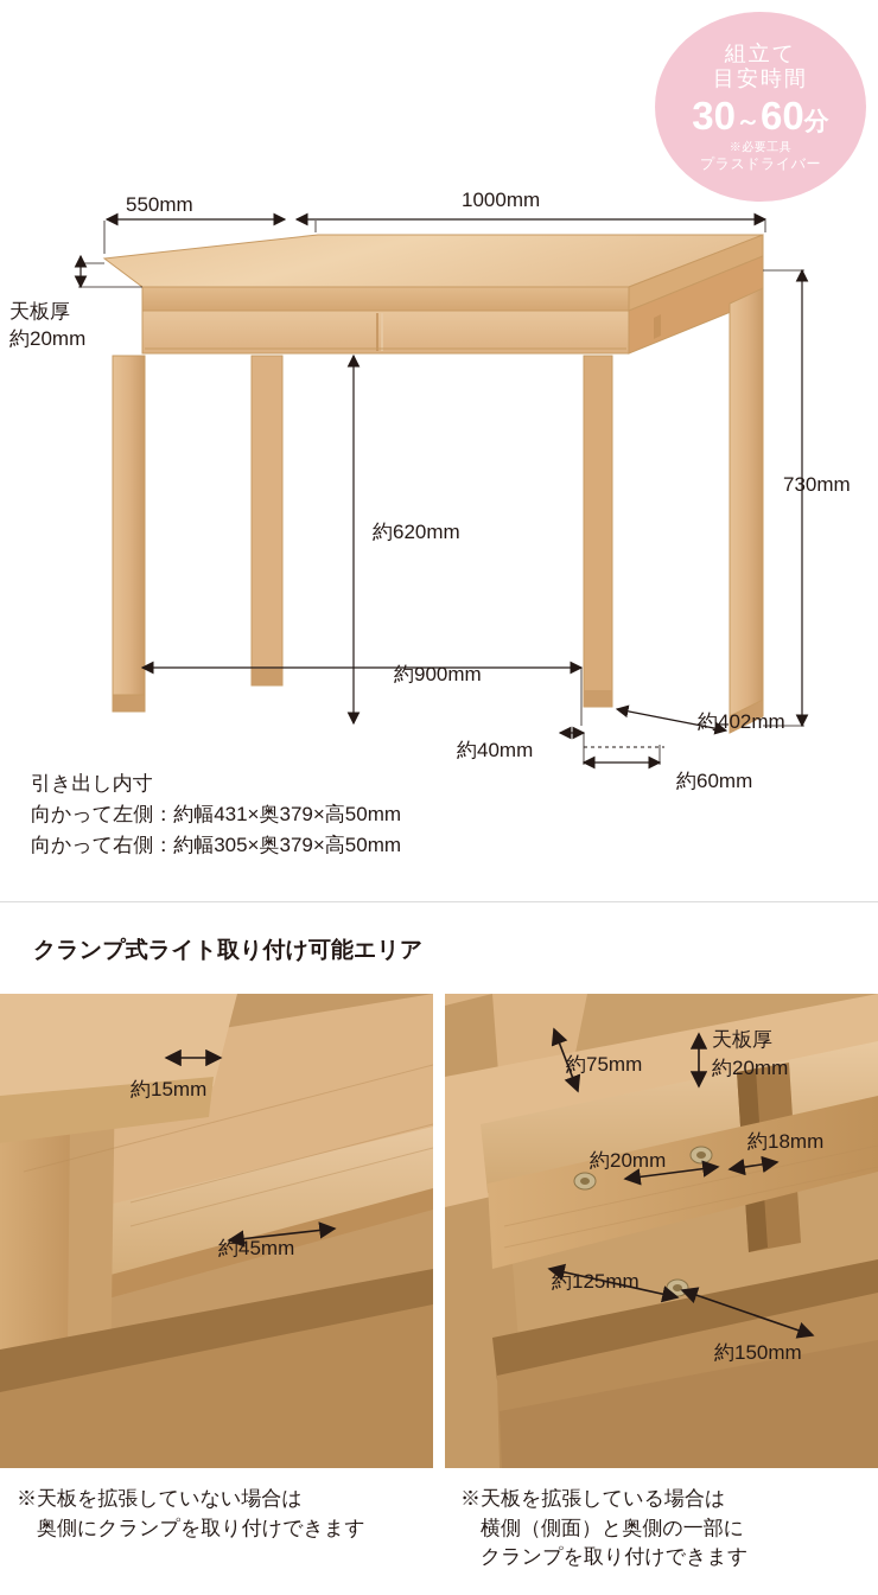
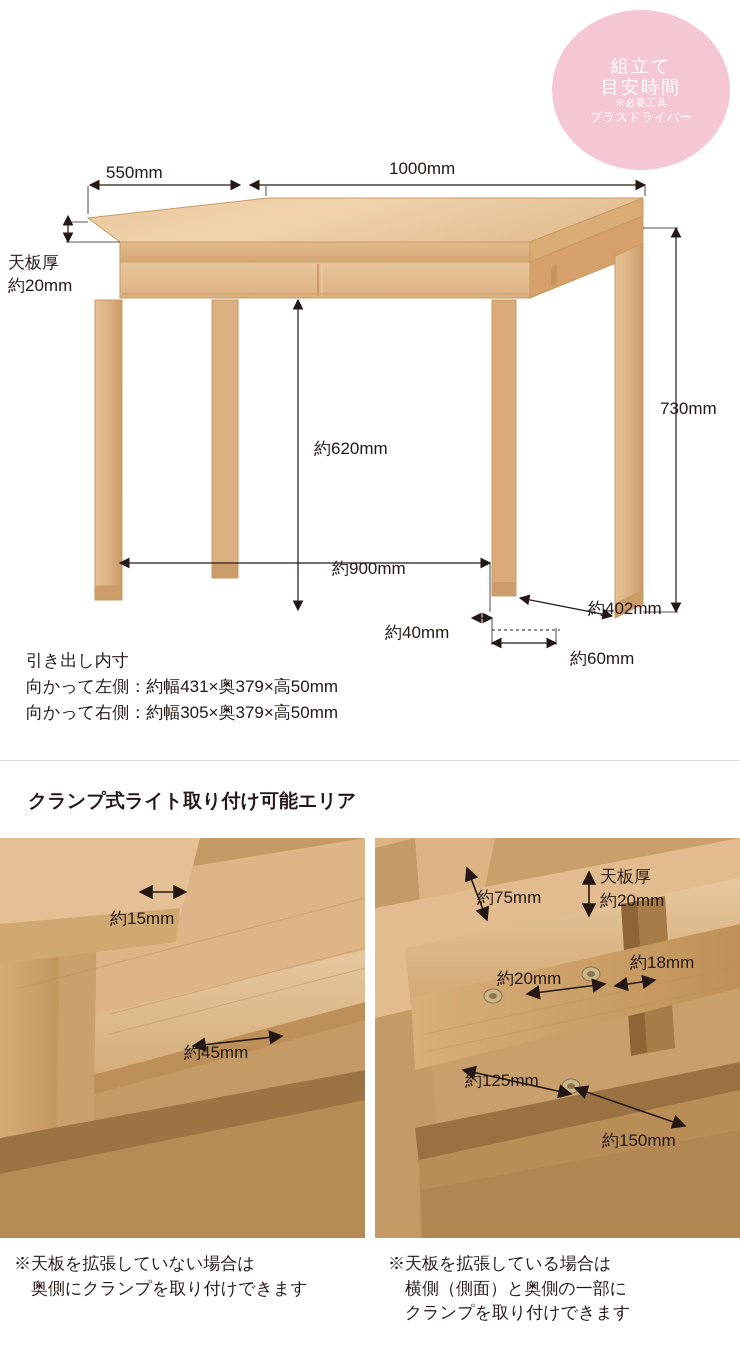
  組立て
  目安時間
- 30～60分
  ※必要工具
  プラスドライバー
  550mm
  1000mm
  天板厚
  約20mm
  730mm
  約620mm
  約900mm
  約40mm
  約402mm
  約60mm
  引き出し内寸
  向かって左側：約幅431×奥379×高50mm
  向かって右側：約幅305×奥379×高50mm
  クランプ式ライト取り付け可能エリア
  約15mm
  約45mm
  約75mm
  天板厚
  約20mm
  約18mm
  約20mm
  約125mm
  約150mm
  ※天板を拡張していない場合は
  奥側にクランプを取り付けできます
  ※天板を拡張している場合は
  横側（側面）と奥側の一部に
  クランプを取り付けできます
